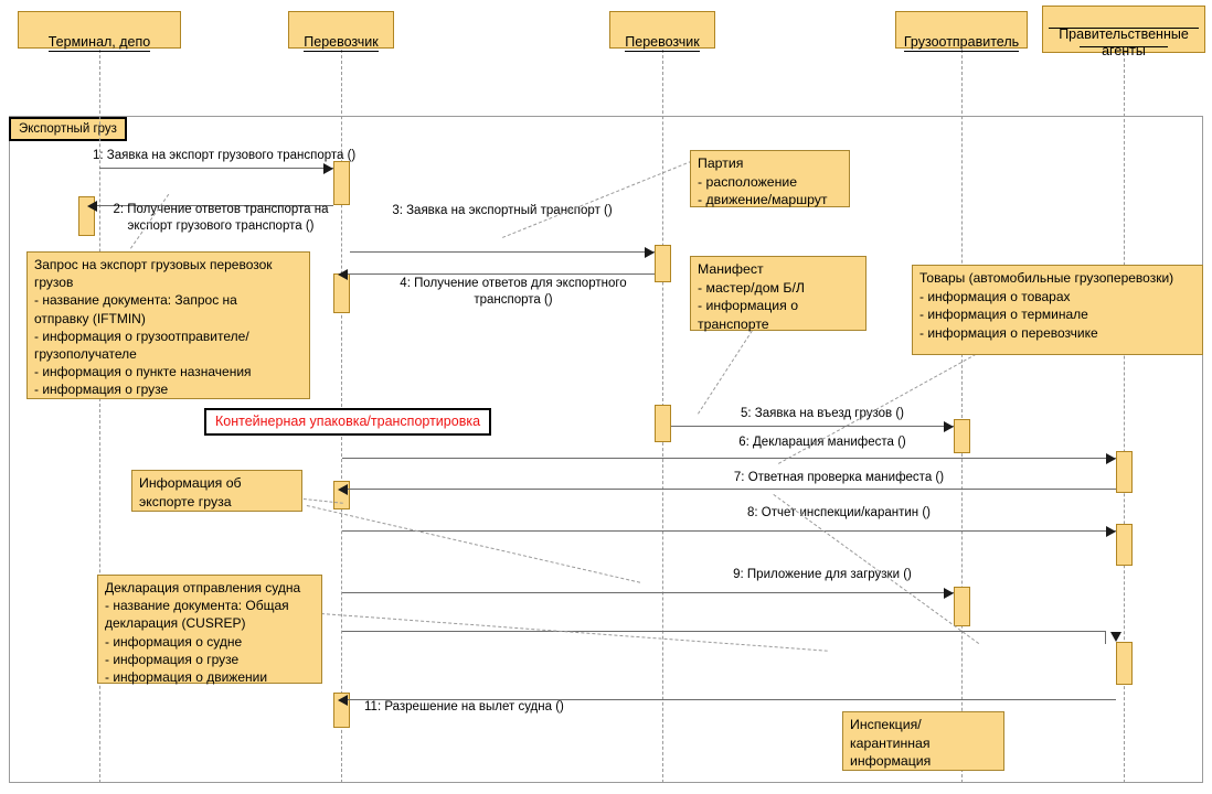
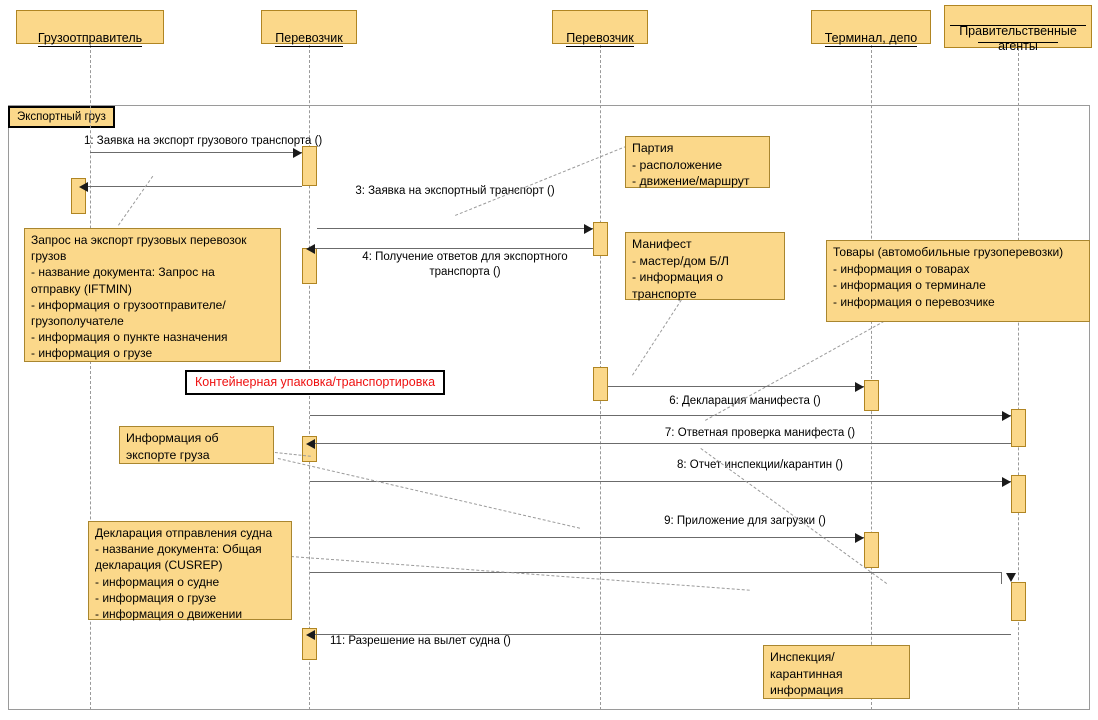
  Экспортный груз
- Терминал, депо
+ Грузоотправитель
  Перевозчик
  Перевозчик
- Грузоотправитель
+ Терминал, депо
  Правительственные
  агенты
  1: Заявка на экспорт грузового транспорта ()
- 2: Получение ответов транспорта на
- экспорт грузового транспорта ()
  3: Заявка на экспортный транспорт ()
  4: Получение ответов для экспортного
  транспорта ()
- 5: Заявка на въезд грузов ()
  6: Декларация манифеста ()
  7: Ответная проверка манифеста ()
  8: Отчет инспекции/карантин ()
  9: Приложение для загрузки ()
  11: Разрешение на вылет судна ()
  Партия
  - расположение
  - движение/маршрут
  Запрос на экспорт грузовых перевозок
  грузов
  - название документа: Запрос на
  отправку (IFTMIN)
  - информация о грузоотправителе/
  грузополучателе
  - информация о пункте назначения
  - информация о грузе
  Манифест
  - мастер/дом Б/Л
  - информация о
  транспорте
  Товары (автомобильные грузоперевозки)
  - информация о товарах
  - информация о терминале
  - информация о перевозчике
  Информация об
  экспорте груза
  Декларация отправления судна
  - название документа: Общая
  декларация (CUSREP)
  - информация о судне
  - информация о грузе
  - информация о движении
  Инспекция/
  карантинная
  информация
  Контейнерная упаковка/транспортировка
